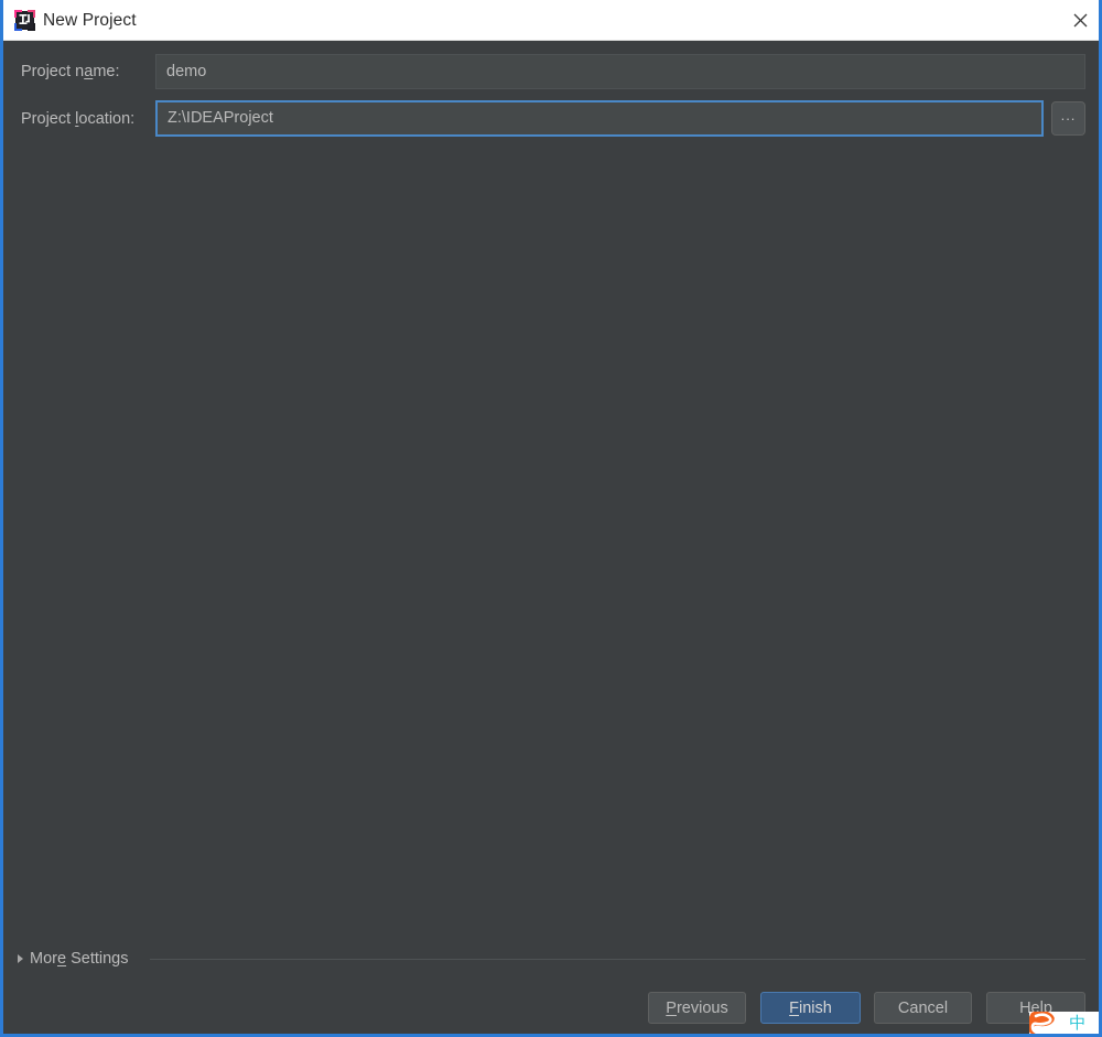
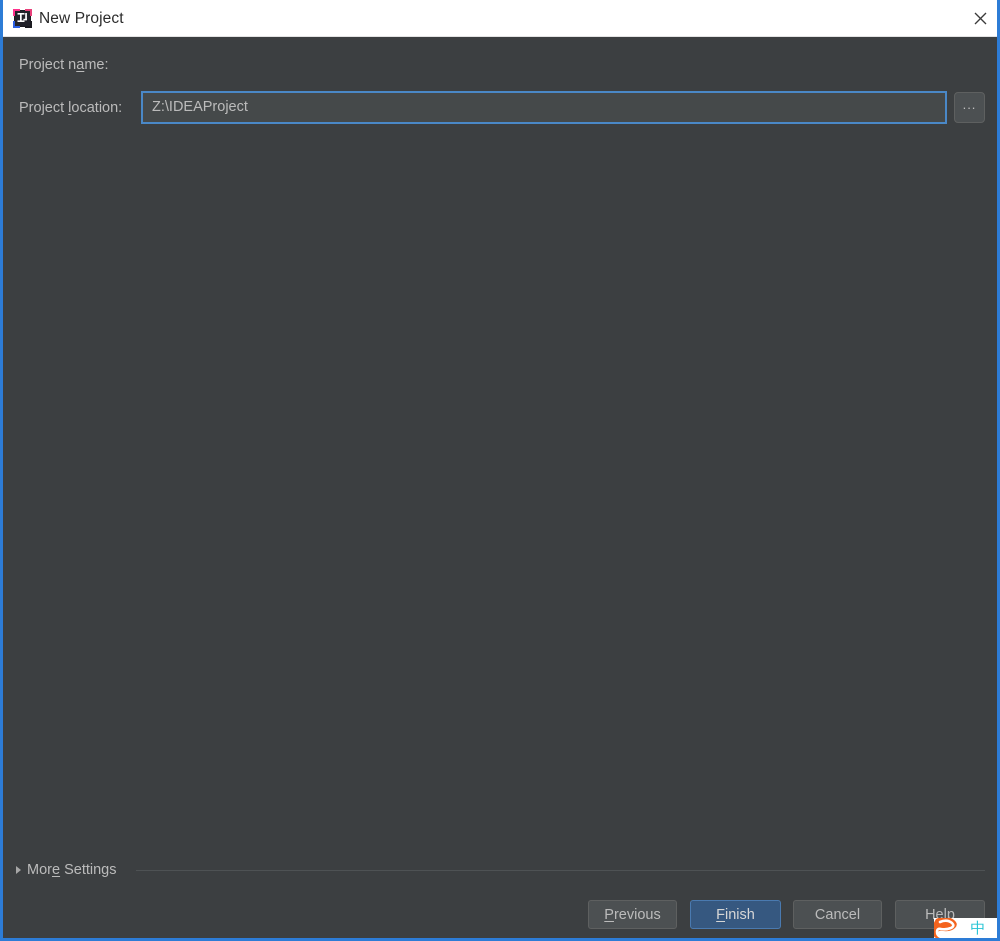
  New Project
  Project name:
- demo
  Project location:
  Z:\IDEAProject
  ...
  More Settings
  P
  revious
  F
  inish
  Cancel
  Help
  中
